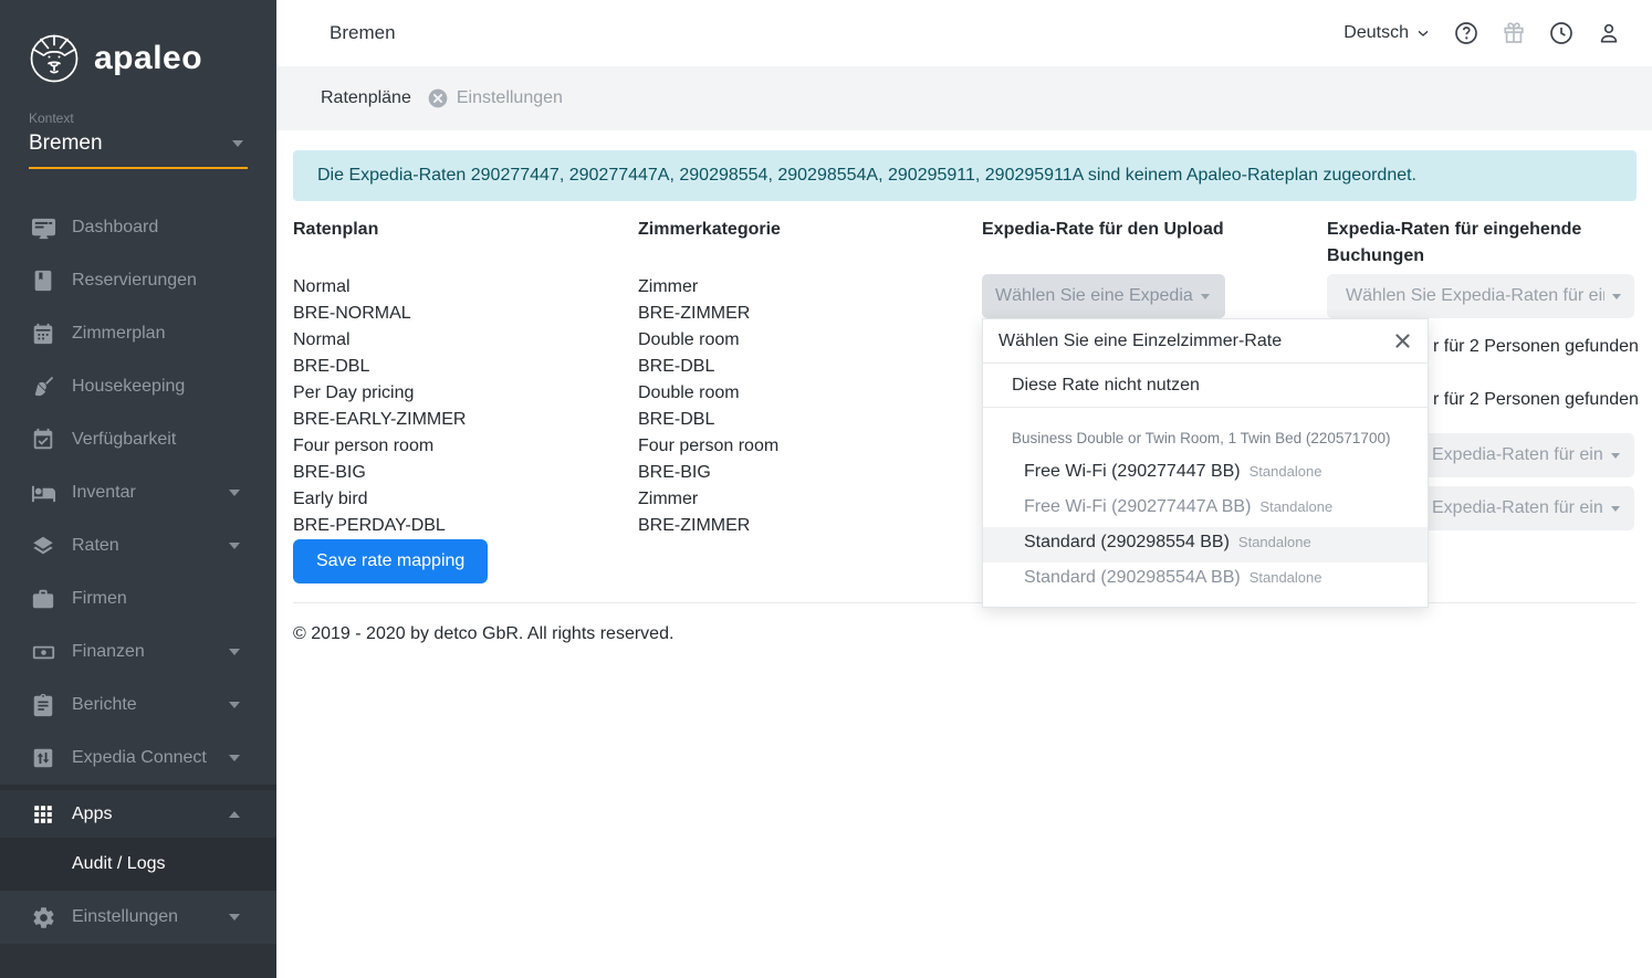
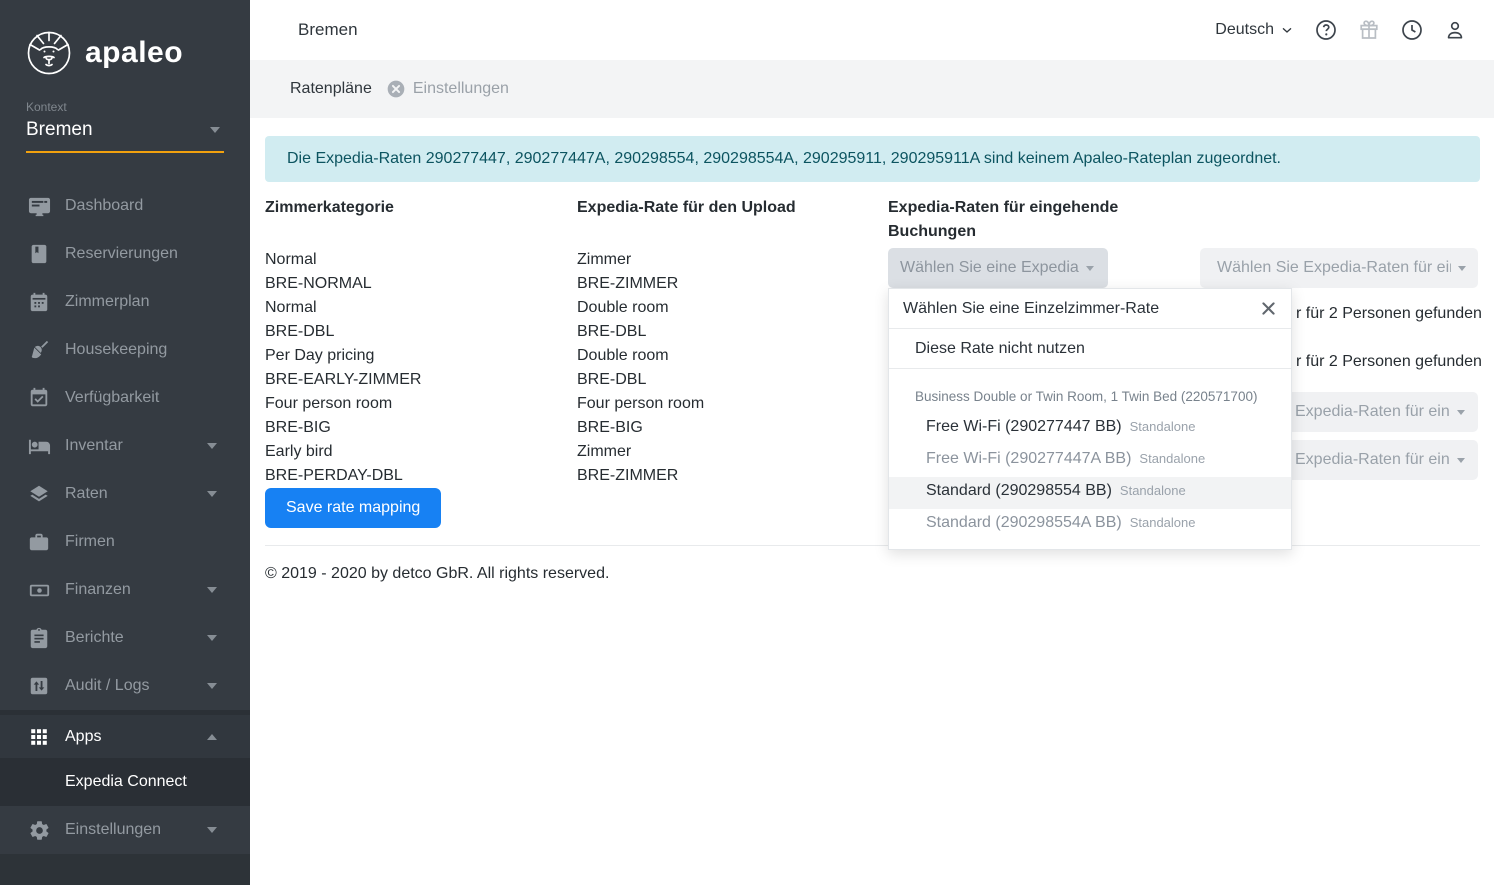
  apaleo
  Kontext
  Bremen
  Dashboard
  Reservierungen
  Zimmerplan
  Housekeeping
  Verfügbarkeit
  Inventar
  Raten
  Firmen
  Finanzen
  Berichte
- Expedia Connect
+ Audit / Logs
  Apps
- Audit / Logs
+ Expedia Connect
  Einstellungen
  Bremen
  Deutsch
  Ratenpläne
  Einstellungen
  Die Expedia-Raten 290277447, 290277447A, 290298554, 290298554A, 290295911, 290295911A sind keinem Apaleo-Rateplan zugeordnet.
- Ratenplan
  Zimmerkategorie
  Expedia-Rate für den Upload
  Expedia-Raten für eingehende Buchungen
  Normal
  BRE-NORMAL
  Zimmer
  BRE-ZIMMER
  Wählen Sie eine Expedia
  Wählen Sie Expedia-Raten für ei
  Normal
  BRE-DBL
  Double room
  BRE-DBL
  r für 2 Personen gefunden
  Per Day pricing
  BRE-EARLY-ZIMMER
  Double room
  BRE-DBL
  r für 2 Personen gefunden
  Four person room
  BRE-BIG
  Four person room
  BRE-BIG
  Expedia-Raten für ein
  Early bird
  BRE-PERDAY-DBL
  Zimmer
  BRE-ZIMMER
  Expedia-Raten für ein
  Save rate mapping
  © 2019 - 2020 by detco GbR. All rights reserved.
  Wählen Sie eine Einzelzimmer-Rate
  Diese Rate nicht nutzen
  Business Double or Twin Room, 1 Twin Bed (220571700)
  Free Wi-Fi (290277447 BB)
  Standalone
  Free Wi-Fi (290277447A BB)
  Standalone
  Standard (290298554 BB)
  Standalone
  Standard (290298554A BB)
  Standalone
